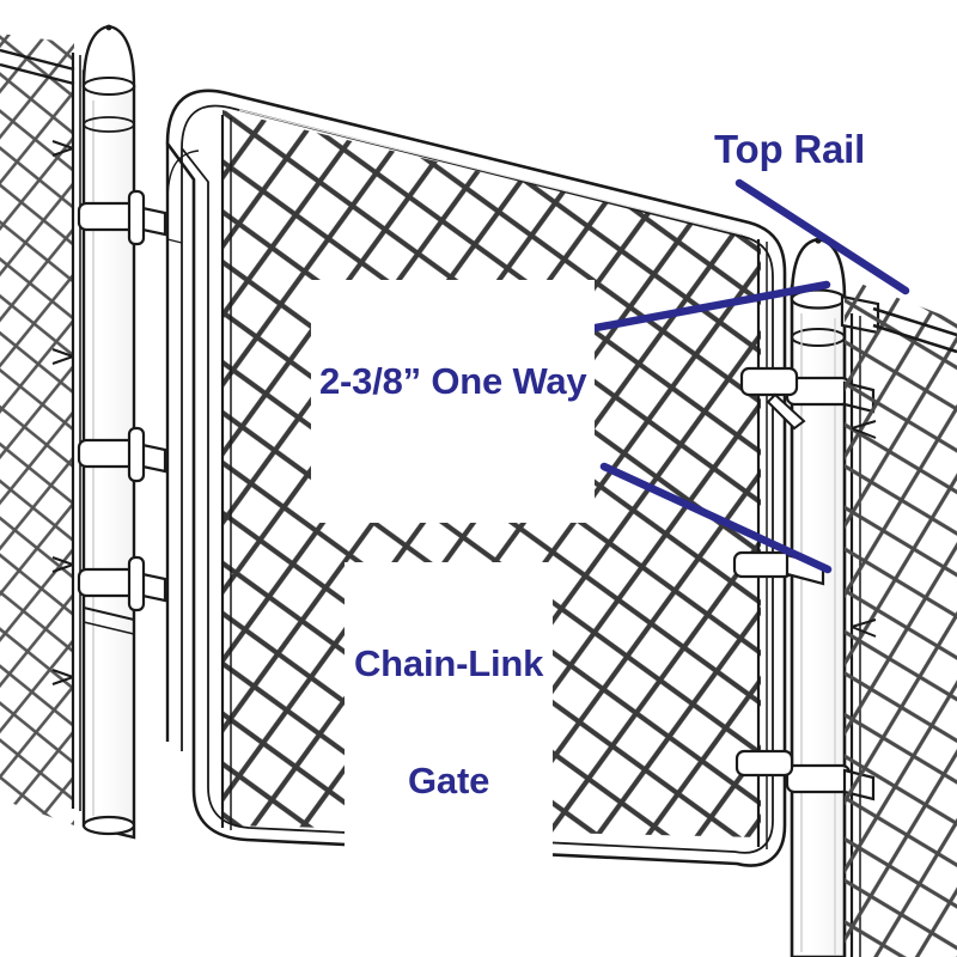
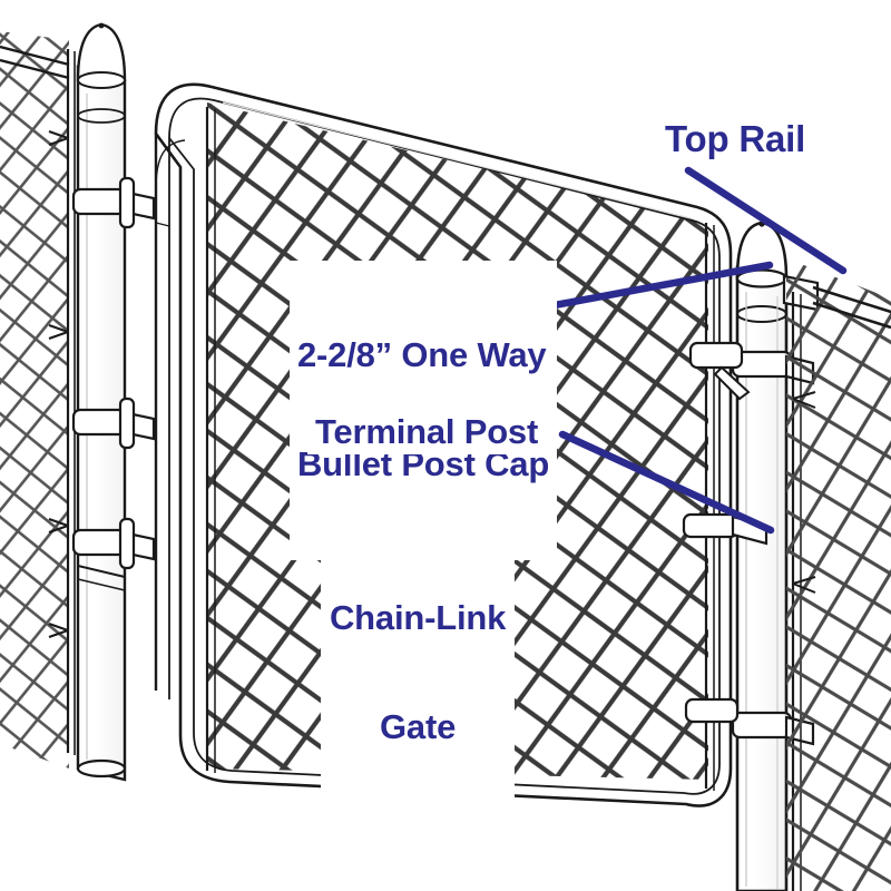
  Top Rail
- 2-3/8” One Way
+ 2-2/8” One Way
+ Bullet Post Cap
+ Terminal Post
  Chain-Link
  Gate
